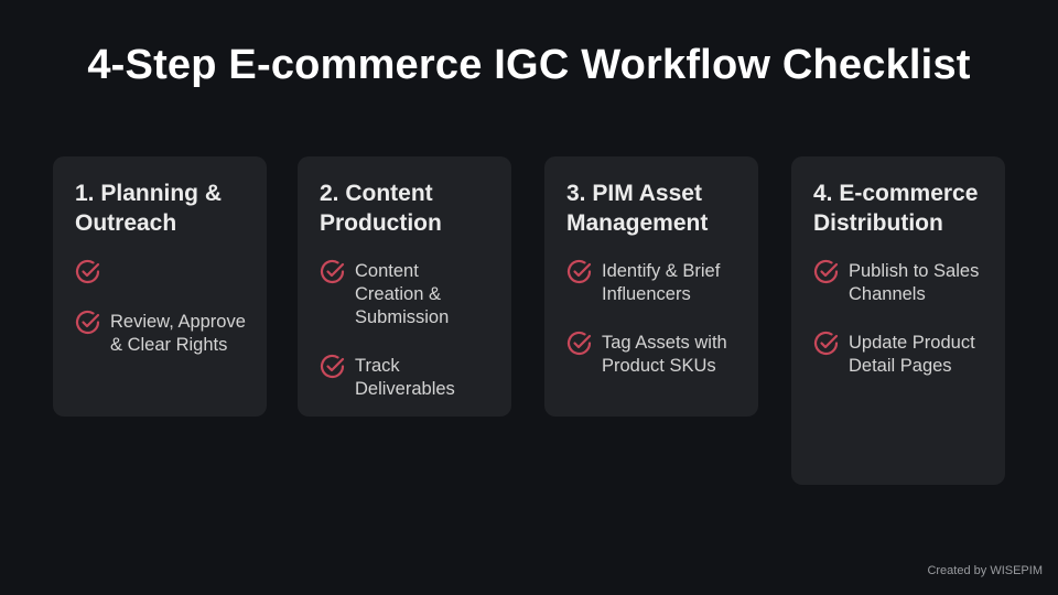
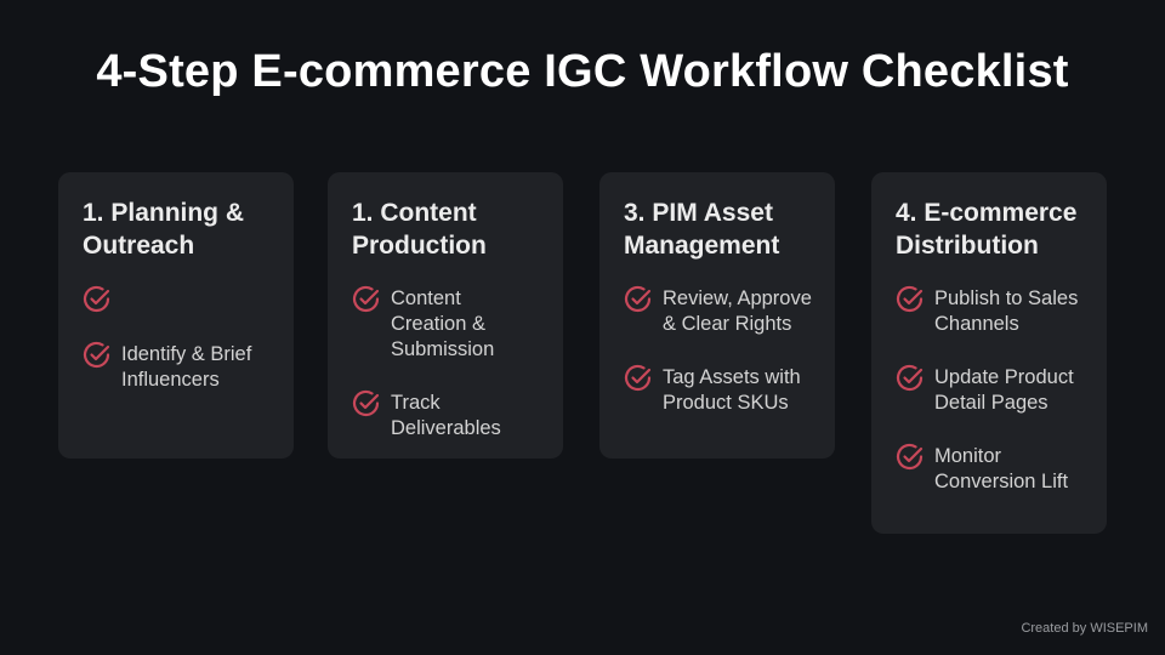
  4-Step E-commerce IGC Workflow Checklist
  1. Planning & Outreach
- Review, Approve & Clear Rights
+ Identify & Brief Influencers
- 2. Content Production
+ 1. Content Production
  Content Creation & Submission
  Track Deliverables
  3. PIM Asset Management
- Identify & Brief Influencers
+ Review, Approve & Clear Rights
  Tag Assets with Product SKUs
  4. E-commerce Distribution
  Publish to Sales Channels
  Update Product Detail Pages
+ Monitor Conversion Lift
  Created by WISEPIM
